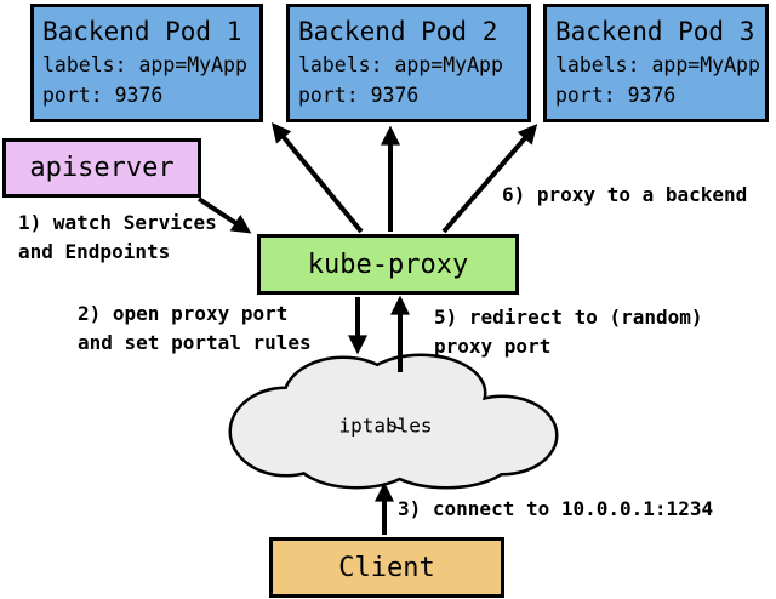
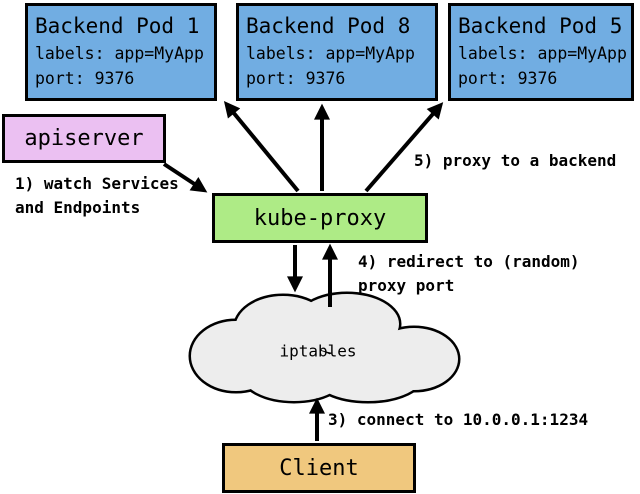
  Backend Pod 1
  labels: app=MyApp
  port: 9376
- Backend Pod 2
+ Backend Pod 8
  labels: app=MyApp
  port: 9376
- Backend Pod 3
+ Backend Pod 5
  labels: app=MyApp
  port: 9376
  apiserver
  kube-proxy
  iptables
  Client
  1) watch Services
  and Endpoints
- 2) open proxy port
- and set portal rules
  3) connect to 10.0.0.1:1234
- 5) redirect to (random)
+ 4) redirect to (random)
  proxy port
- 6) proxy to a backend
+ 5) proxy to a backend
